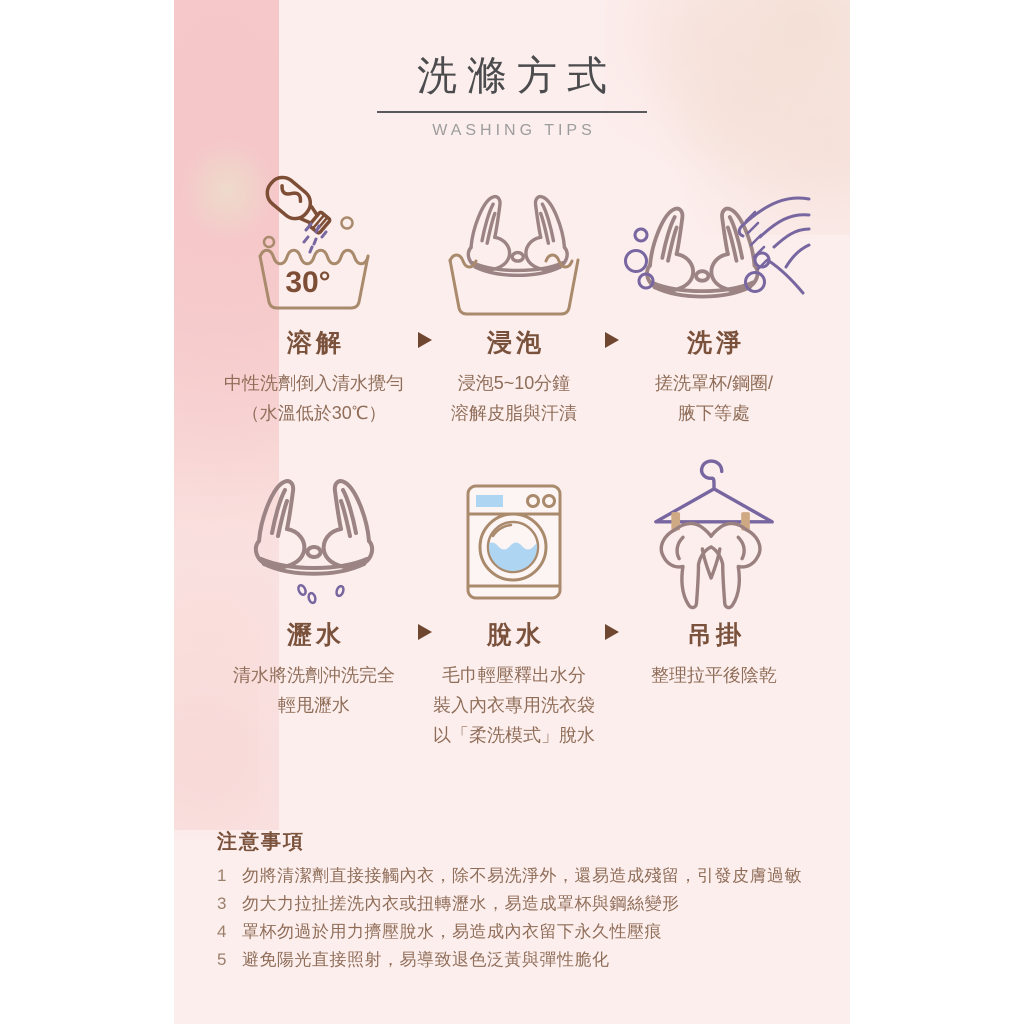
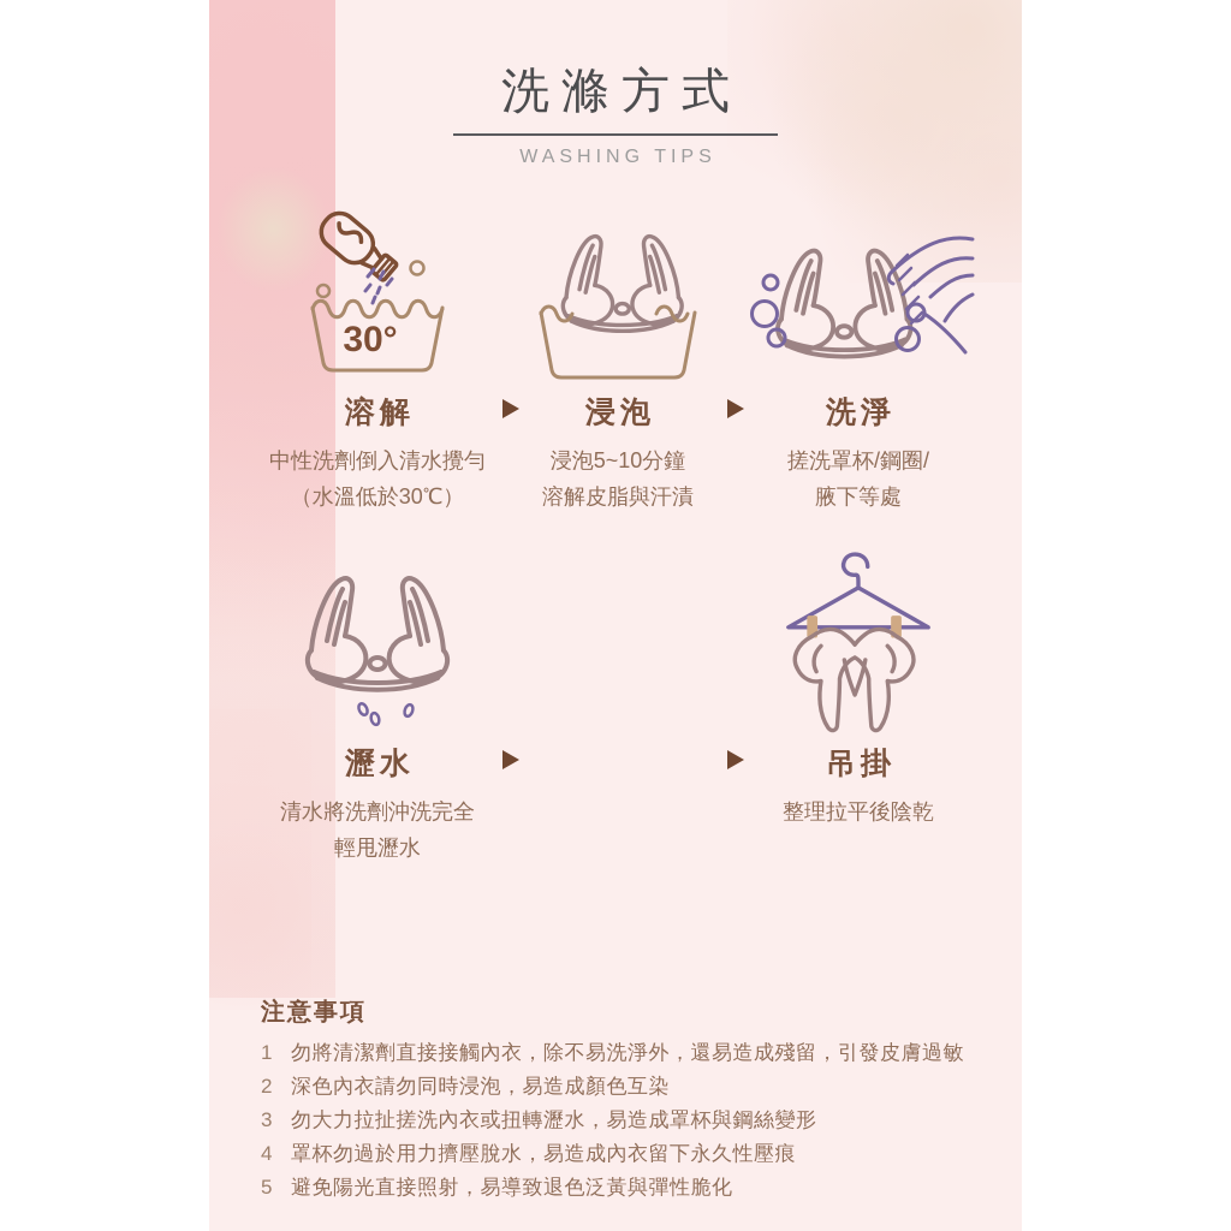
  洗滌方式
  WASHING TIPS
  30°
  溶解
  中性洗劑倒入清水攪勻
  （水溫低於30℃）
  浸泡
  浸泡5~10分鐘
  溶解皮脂與汗漬
  洗淨
  搓洗罩杯/鋼圈/
  腋下等處
  瀝水
  清水將洗劑沖洗完全
  輕甩瀝水
- 脫水
- 毛巾輕壓釋出水分
- 裝入內衣專用洗衣袋
- 以「柔洗模式」脫水
  吊掛
  整理拉平後陰乾
  注意事項
  1
  勿將清潔劑直接接觸內衣，除不易洗淨外，還易造成殘留，引發皮膚過敏
+ 2
+ 深色內衣請勿同時浸泡，易造成顏色互染
  3
  勿大力拉扯搓洗內衣或扭轉瀝水，易造成罩杯與鋼絲變形
  4
  罩杯勿過於用力擠壓脫水，易造成內衣留下永久性壓痕
  5
  避免陽光直接照射，易導致退色泛黃與彈性脆化
